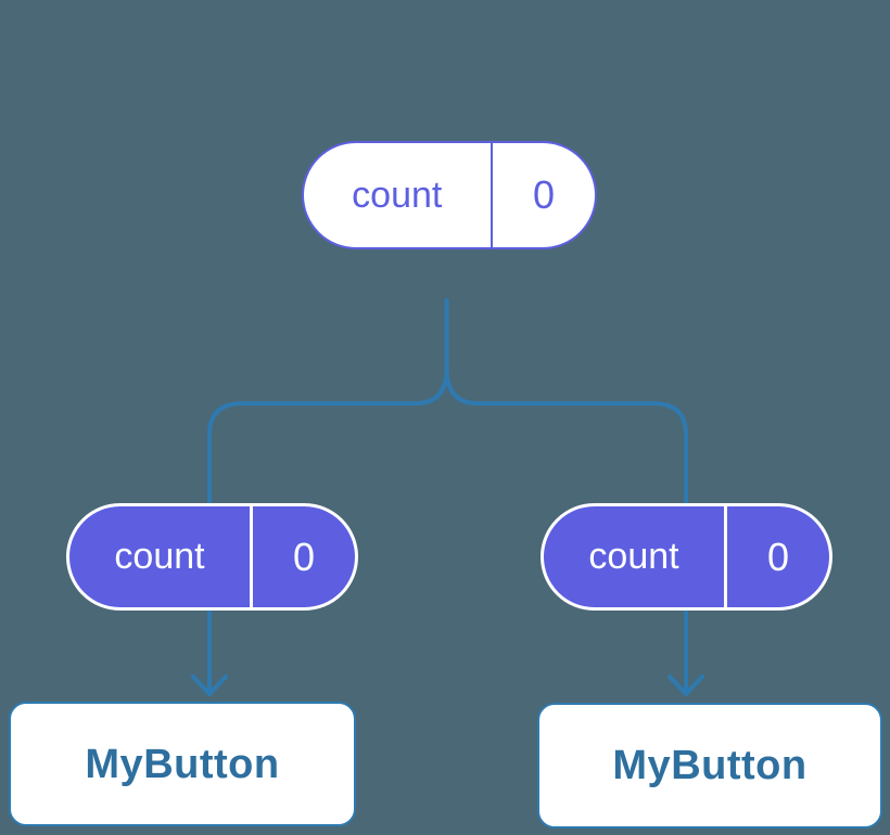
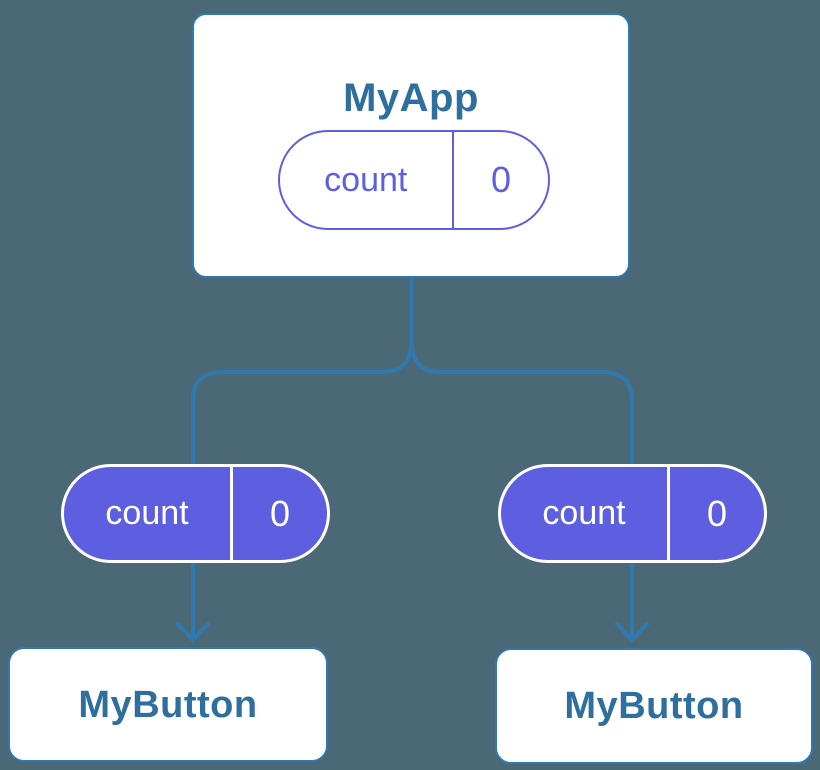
+ MyApp
  count
  0
  count
  0
  count
  0
  MyButton
  MyButton
